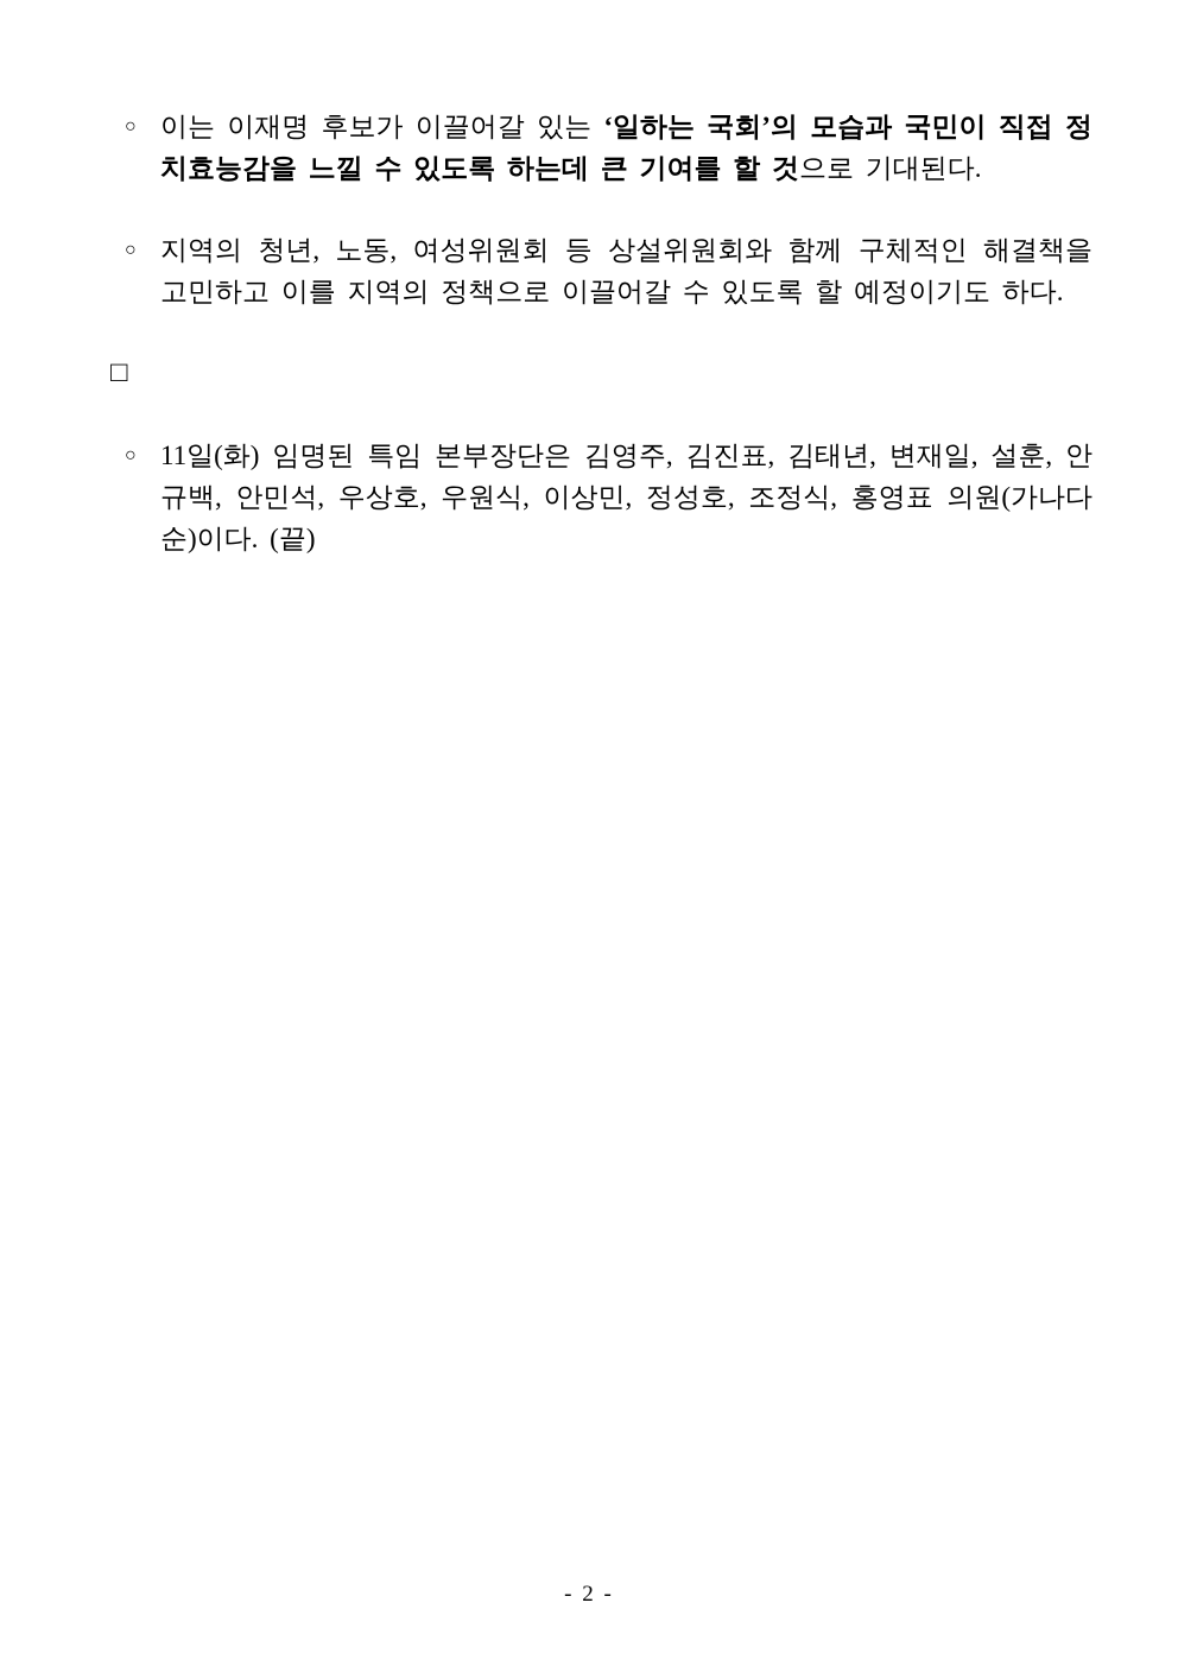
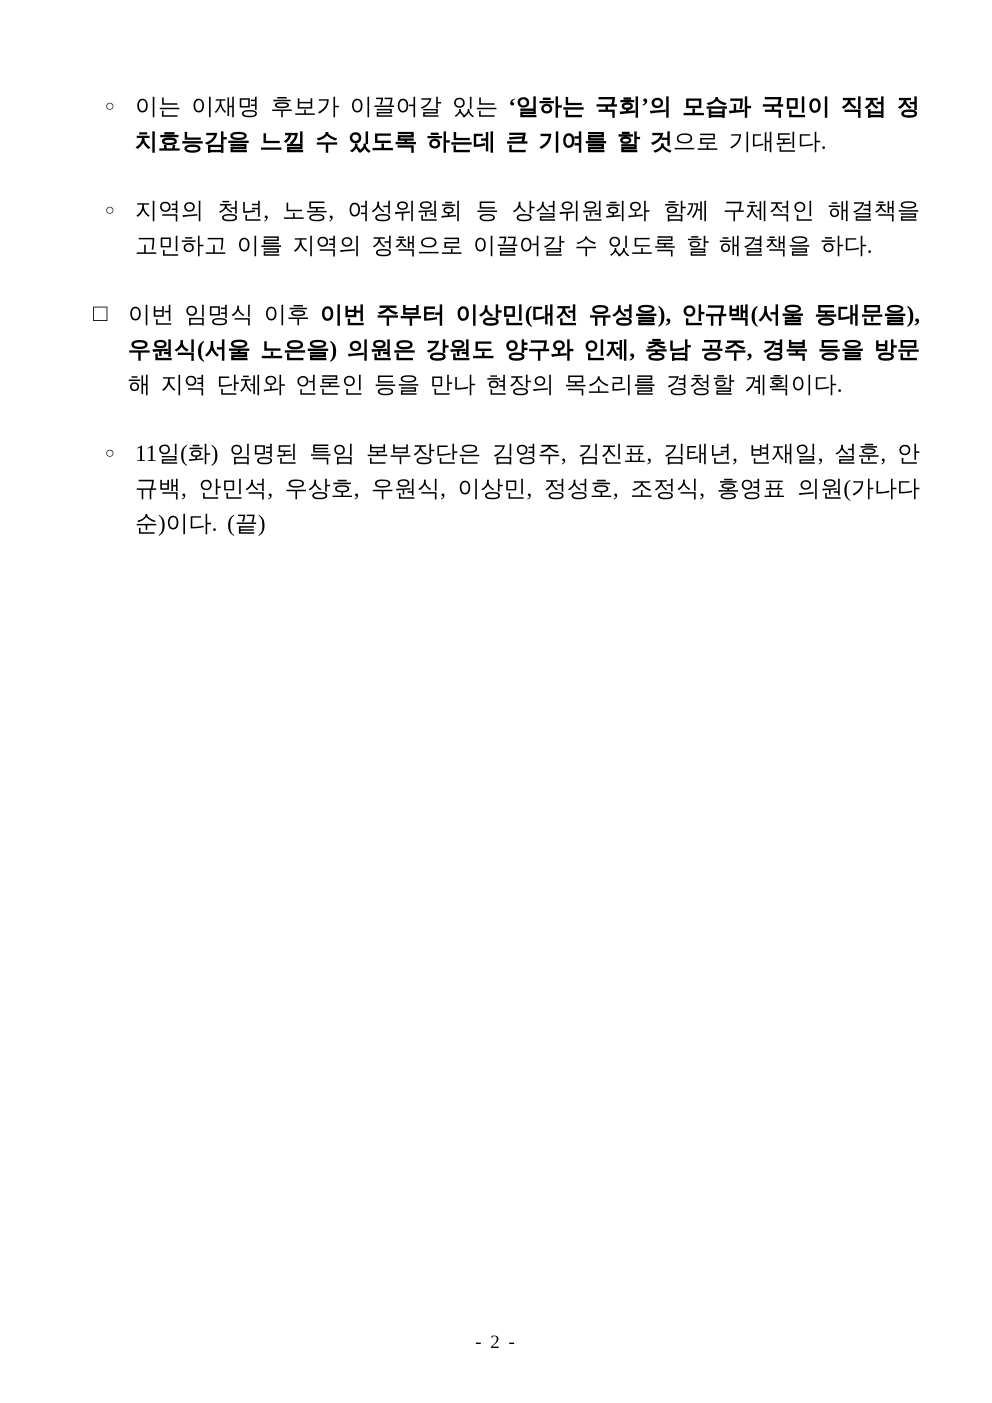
  ○
  이는 이재명 후보가 이끌어갈 있는 ‘일하는 국회’의 모습과 국민이 직접 정치효능감을 느낄 수 있도록 하는데 큰 기여를 할 것으로 기대된다.
  ○
- 지역의 청년, 노동, 여성위원회 등 상설위원회와 함께 구체적인 해결책을 고민하고 이를 지역의 정책으로 이끌어갈 수 있도록 할 예정이기도 하다.
+ 지역의 청년, 노동, 여성위원회 등 상설위원회와 함께 구체적인 해결책을 고민하고 이를 지역의 정책으로 이끌어갈 수 있도록 할 해결책을 하다.
  □
+ 이번 임명식 이후 이번 주부터 이상민(대전 유성을), 안규백(서울 동대문을), 우원식(서울 노은을) 의원은 강원도 양구와 인제, 충남 공주, 경북 등을 방문해 지역 단체와 언론인 등을 만나 현장의 목소리를 경청할 계획이다.
  ○
  11일(화) 임명된 특임 본부장단은 김영주, 김진표, 김태년, 변재일, 설훈, 안규백, 안민석, 우상호, 우원식, 이상민, 정성호, 조정식, 홍영표 의원(가나다 순)이다. (끝)
  - 2 -
